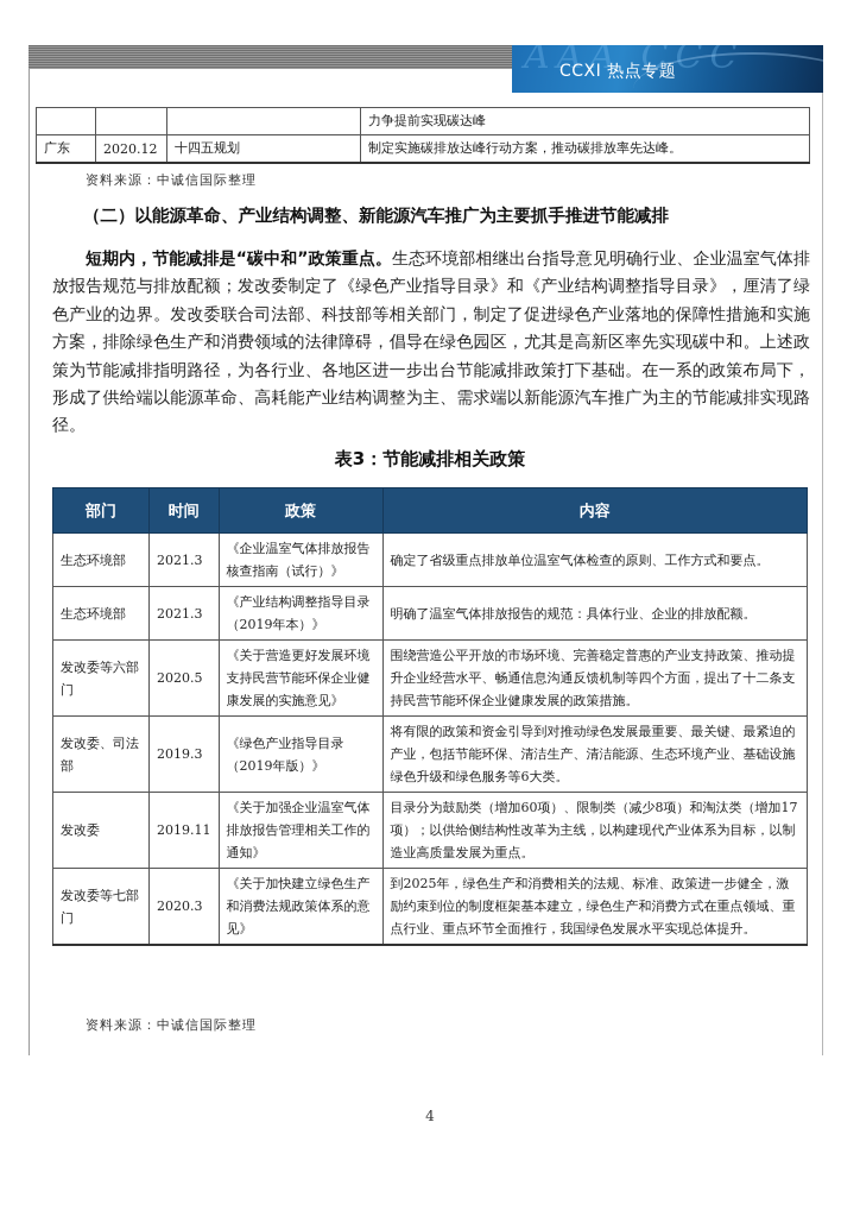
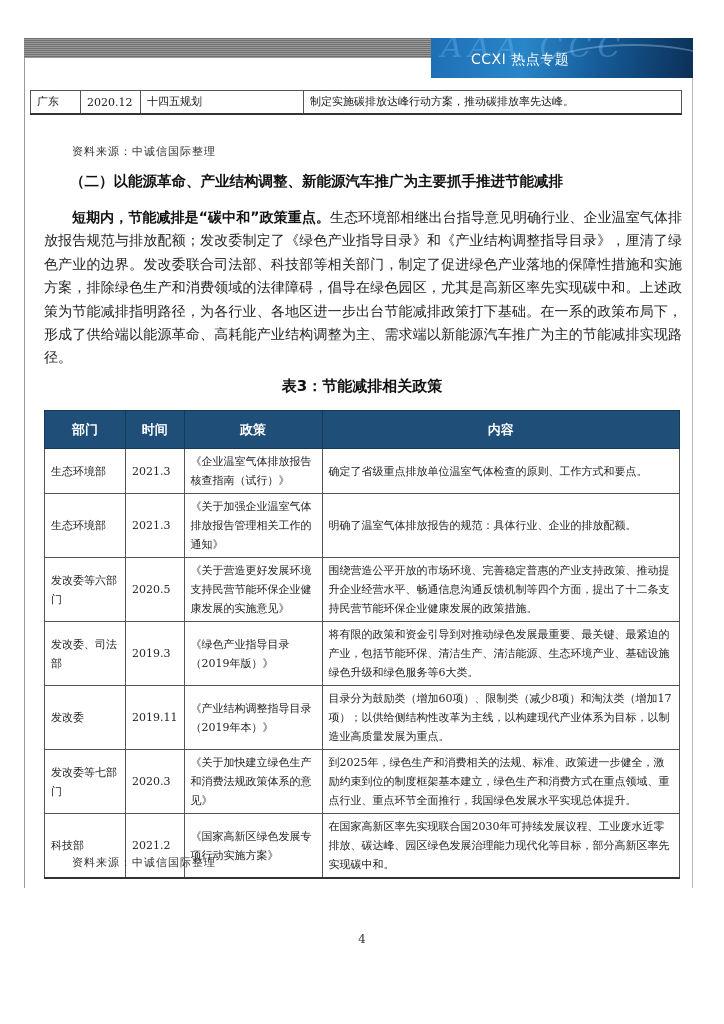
  AAA CCC
  CCXI 热点专题
- 			力争提前实现碳达峰
  广东	2020.12	十四五规划	制定实施碳排放达峰行动方案，推动碳排放率先达峰。
  资料来源：中诚信国际整理
  （二）以能源革命、产业结构调整、新能源汽车推广为主要抓手推进节能减排
  短期内，节能减排是“碳中和”政策重点。生态环境部相继出台指导意见明确行业、企业温室气体排放报告规范与排放配额；发改委制定了《绿色产业指导目录》和《产业结构调整指导目录》，厘清了绿色产业的边界。发改委联合司法部、科技部等相关部门，制定了促进绿色产业落地的保障性措施和实施方案，排除绿色生产和消费领域的法律障碍，倡导在绿色园区，尤其是高新区率先实现碳中和。上述政策为节能减排指明路径，为各行业、各地区进一步出台节能减排政策打下基础。在一系的政策布局下，形成了供给端以能源革命、高耗能产业结构调整为主、需求端以新能源汽车推广为主的节能减排实现路径。
  表3：节能减排相关政策
  部门	时间	政策	内容
  生态环境部	2021.3	《企业温室气体排放报告核查指南（试行）》	确定了省级重点排放单位温室气体检查的原则、工作方式和要点。
- 生态环境部	2021.3	《产业结构调整指导目录（2019年本）》	明确了温室气体排放报告的规范：具体行业、企业的排放配额。
+ 生态环境部	2021.3	《关于加强企业温室气体排放报告管理相关工作的通知》	明确了温室气体排放报告的规范：具体行业、企业的排放配额。
  发改委等六部门	2020.5	《关于营造更好发展环境 支持民营节能环保企业健康发展的实施意见》	围绕营造公平开放的市场环境、完善稳定普惠的产业支持政策、推动提升企业经营水平、畅通信息沟通反馈机制等四个方面，提出了十二条支持民营节能环保企业健康发展的政策措施。
  发改委、司法部	2019.3	《绿色产业指导目录（2019年版）》	将有限的政策和资金引导到对推动绿色发展最重要、最关键、最紧迫的产业，包括节能环保、清洁生产、清洁能源、生态环境产业、基础设施绿色升级和绿色服务等6大类。
- 发改委	2019.11	《关于加强企业温室气体排放报告管理相关工作的通知》	目录分为鼓励类（增加60项）、限制类（减少8项）和淘汰类（增加17项）；以供给侧结构性改革为主线，以构建现代产业体系为目标，以制造业高质量发展为重点。
+ 发改委	2019.11	《产业结构调整指导目录（2019年本）》	目录分为鼓励类（增加60项）、限制类（减少8项）和淘汰类（增加17项）；以供给侧结构性改革为主线，以构建现代产业体系为目标，以制造业高质量发展为重点。
  发改委等七部门	2020.3	《关于加快建立绿色生产和消费法规政策体系的意见》	到2025年，绿色生产和消费相关的法规、标准、政策进一步健全，激励约束到位的制度框架基本建立，绿色生产和消费方式在重点领域、重点行业、重点环节全面推行，我国绿色发展水平实现总体提升。
+ 科技部	2021.2	《国家高新区绿色发展专项行动实施方案》	在国家高新区率先实现联合国2030年可持续发展议程、工业废水近零排放、碳达峰、园区绿色发展治理能力现代化等目标，部分高新区率先实现碳中和。
  资料来源：中诚信国际整理
  4
